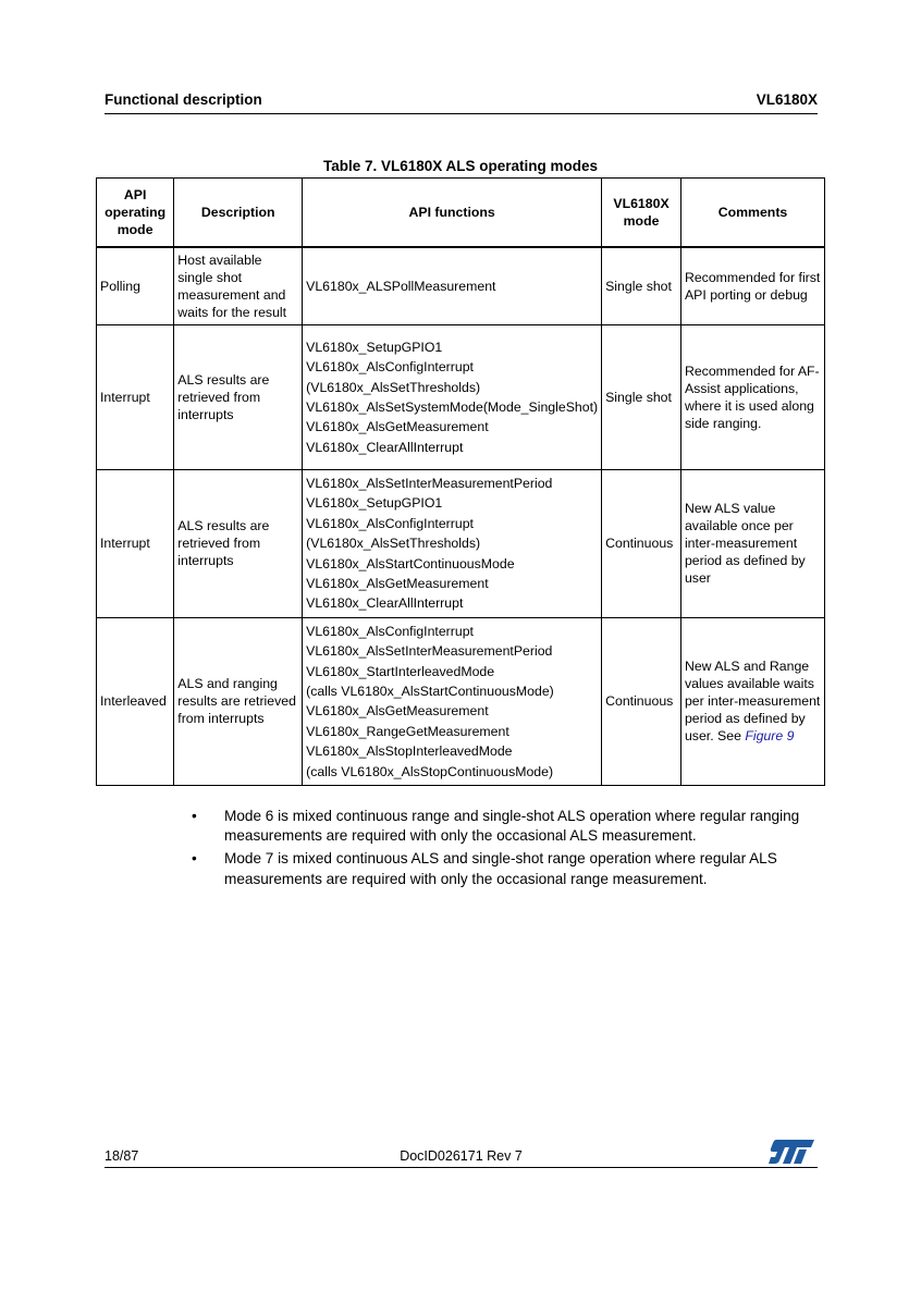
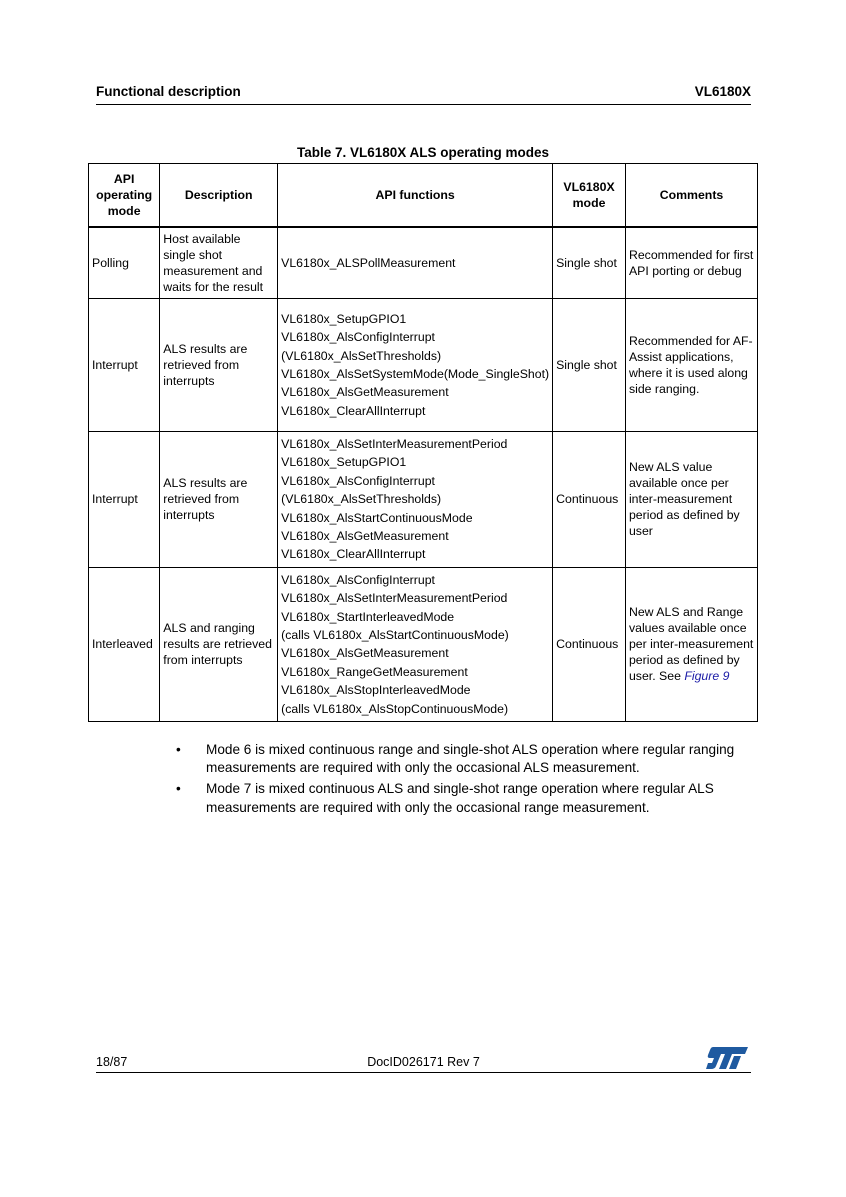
  Functional description
  VL6180X
  Table 7. VL6180X ALS operating modes
  API operating mode	Description	API functions	VL6180X mode	Comments
  Polling	Host available single shot measurement and waits for the result	VL6180x_ALSPollMeasurement	Single shot	Recommended for first API porting or debug
  Interrupt	ALS results are retrieved from interrupts	VL6180x_SetupGPIO1VL6180x_AlsConfigInterrupt(VL6180x_AlsSetThresholds)VL6180x_AlsSetSystemMode(Mode_SingleShot)VL6180x_AlsGetMeasurementVL6180x_ClearAllInterrupt	Single shot	Recommended for AF-Assist applications, where it is used along side ranging.
  Interrupt	ALS results are retrieved from interrupts	VL6180x_AlsSetInterMeasurementPeriodVL6180x_SetupGPIO1VL6180x_AlsConfigInterrupt(VL6180x_AlsSetThresholds)VL6180x_AlsStartContinuousModeVL6180x_AlsGetMeasurementVL6180x_ClearAllInterrupt	Continuous	New ALS value available once per inter-measurement period as defined by user
- Interleaved	ALS and ranging results are retrieved from interrupts	VL6180x_AlsConfigInterruptVL6180x_AlsSetInterMeasurementPeriodVL6180x_StartInterleavedMode(calls VL6180x_AlsStartContinuousMode)VL6180x_AlsGetMeasurementVL6180x_RangeGetMeasurementVL6180x_AlsStopInterleavedMode(calls VL6180x_AlsStopContinuousMode)	Continuous	New ALS and Range values available waits per inter-measurement period as defined by user. See Figure 9
+ Interleaved	ALS and ranging results are retrieved from interrupts	VL6180x_AlsConfigInterruptVL6180x_AlsSetInterMeasurementPeriodVL6180x_StartInterleavedMode(calls VL6180x_AlsStartContinuousMode)VL6180x_AlsGetMeasurementVL6180x_RangeGetMeasurementVL6180x_AlsStopInterleavedMode(calls VL6180x_AlsStopContinuousMode)	Continuous	New ALS and Range values available once per inter-measurement period as defined by user. See Figure 9
  •
  Mode 6 is mixed continuous range and single-shot ALS operation where regular ranging measurements are required with only the occasional ALS measurement.
  •
  Mode 7 is mixed continuous ALS and single-shot range operation where regular ALS measurements are required with only the occasional range measurement.
  18/87
  DocID026171 Rev 7
